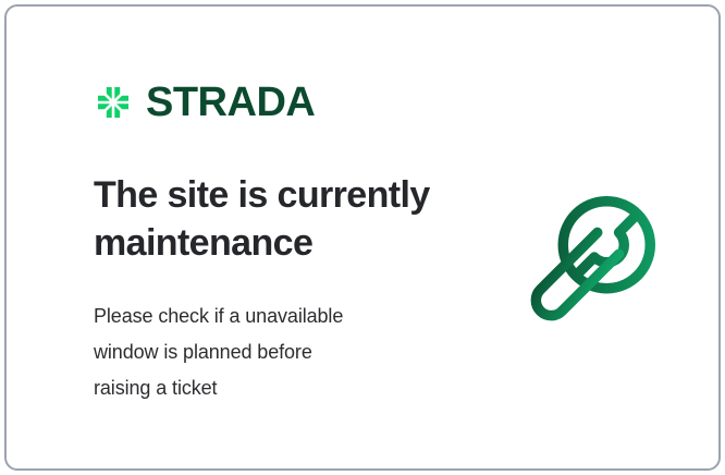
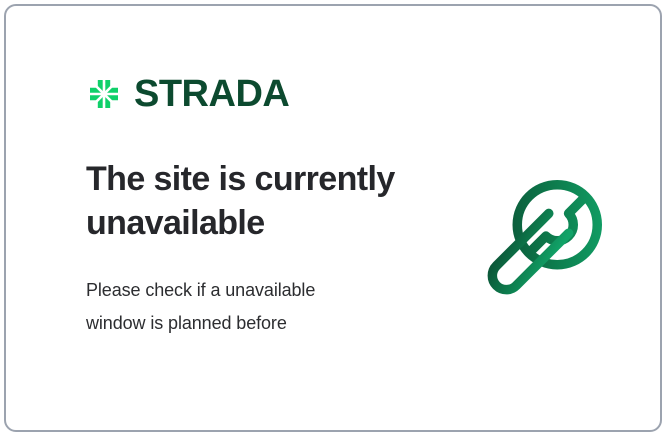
  STRADA
- The site is currently maintenance
+ The site is currently unavailable
  Please check if a unavailable
  window is planned before
- raising a ticket
